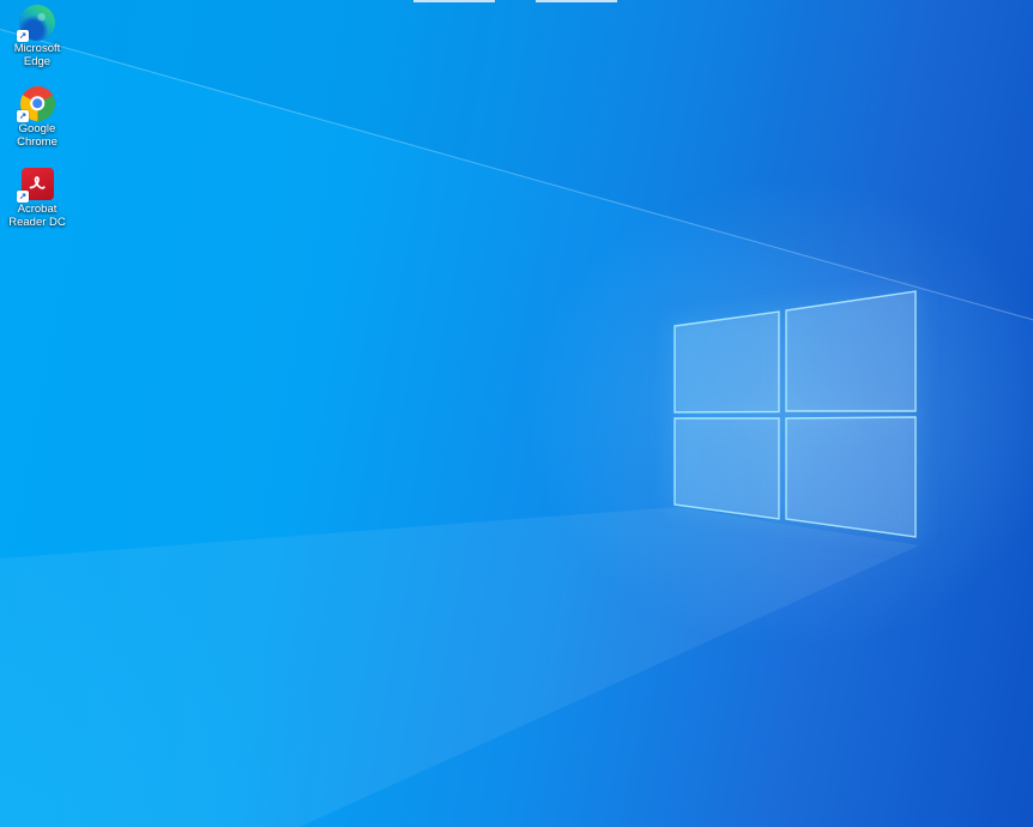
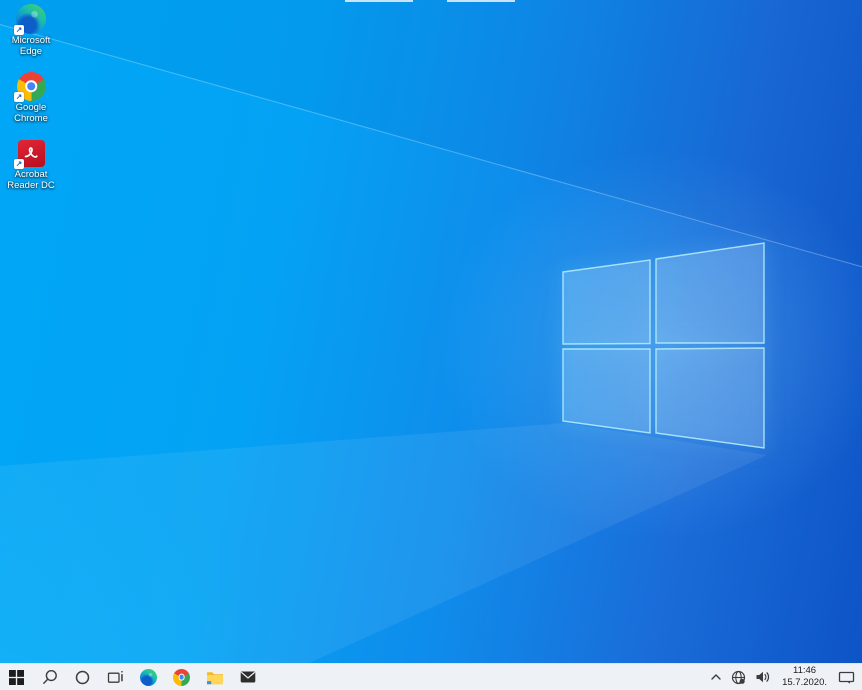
  ↗
  Microsoft Edge
  ↗
  Google Chrome
  ↗
  Acrobat Reader DC
+ 11:46
+ 15.7.2020.
